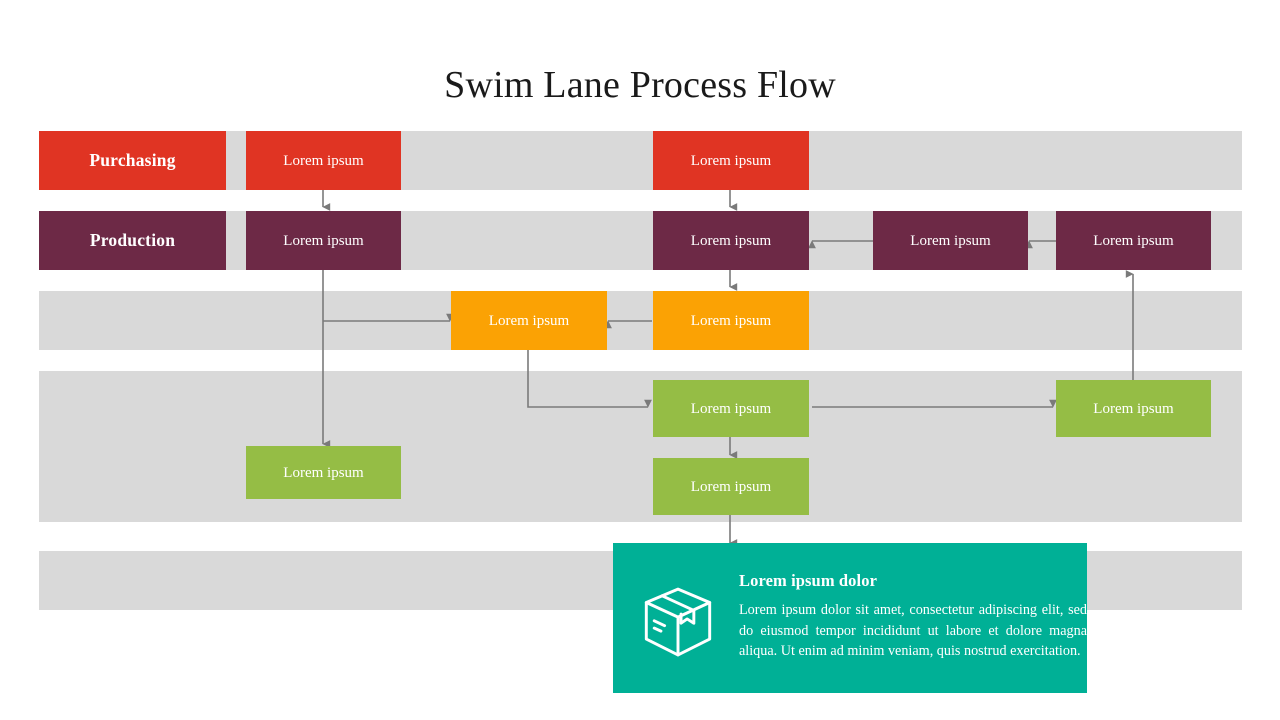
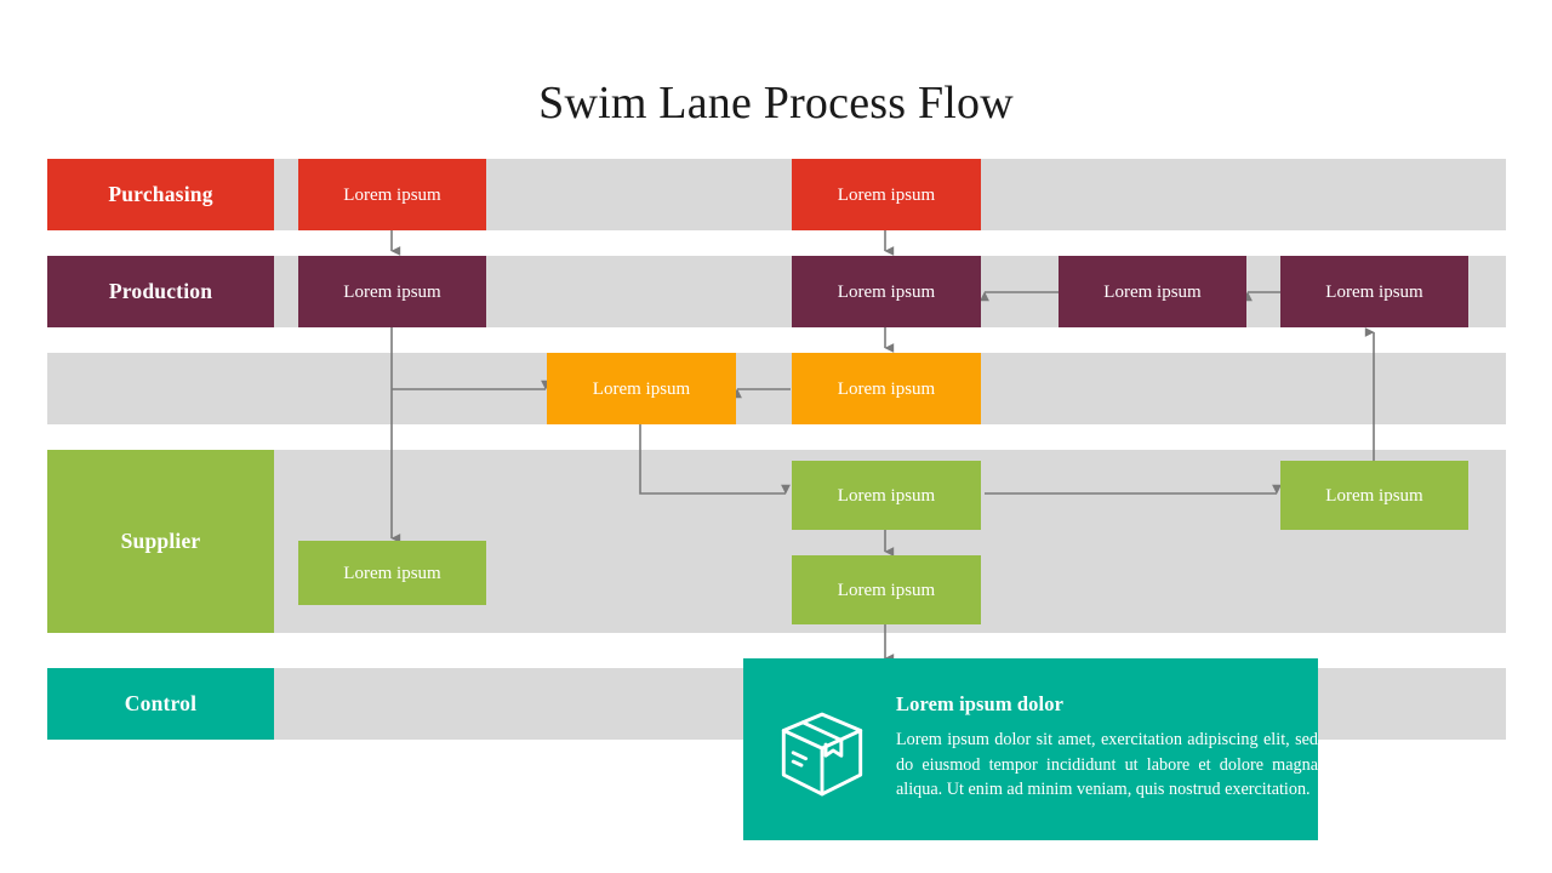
  Swim Lane Process Flow
  Purchasing
  Production
+ Supplier
+ Control
  Lorem ipsum
  Lorem ipsum
  Lorem ipsum
  Lorem ipsum
  Lorem ipsum
  Lorem ipsum
  Lorem ipsum
  Lorem ipsum
  Lorem ipsum
  Lorem ipsum
  Lorem ipsum
  Lorem ipsum
  Lorem ipsum dolor
- Lorem ipsum dolor sit amet, consectetur adipiscing elit, sed do eiusmod tempor incididunt ut labore et dolore magna aliqua. Ut enim ad minim veniam, quis nostrud exercitation.
+ Lorem ipsum dolor sit amet, exercitation adipiscing elit, sed do eiusmod tempor incididunt ut labore et dolore magna aliqua. Ut enim ad minim veniam, quis nostrud exercitation.
